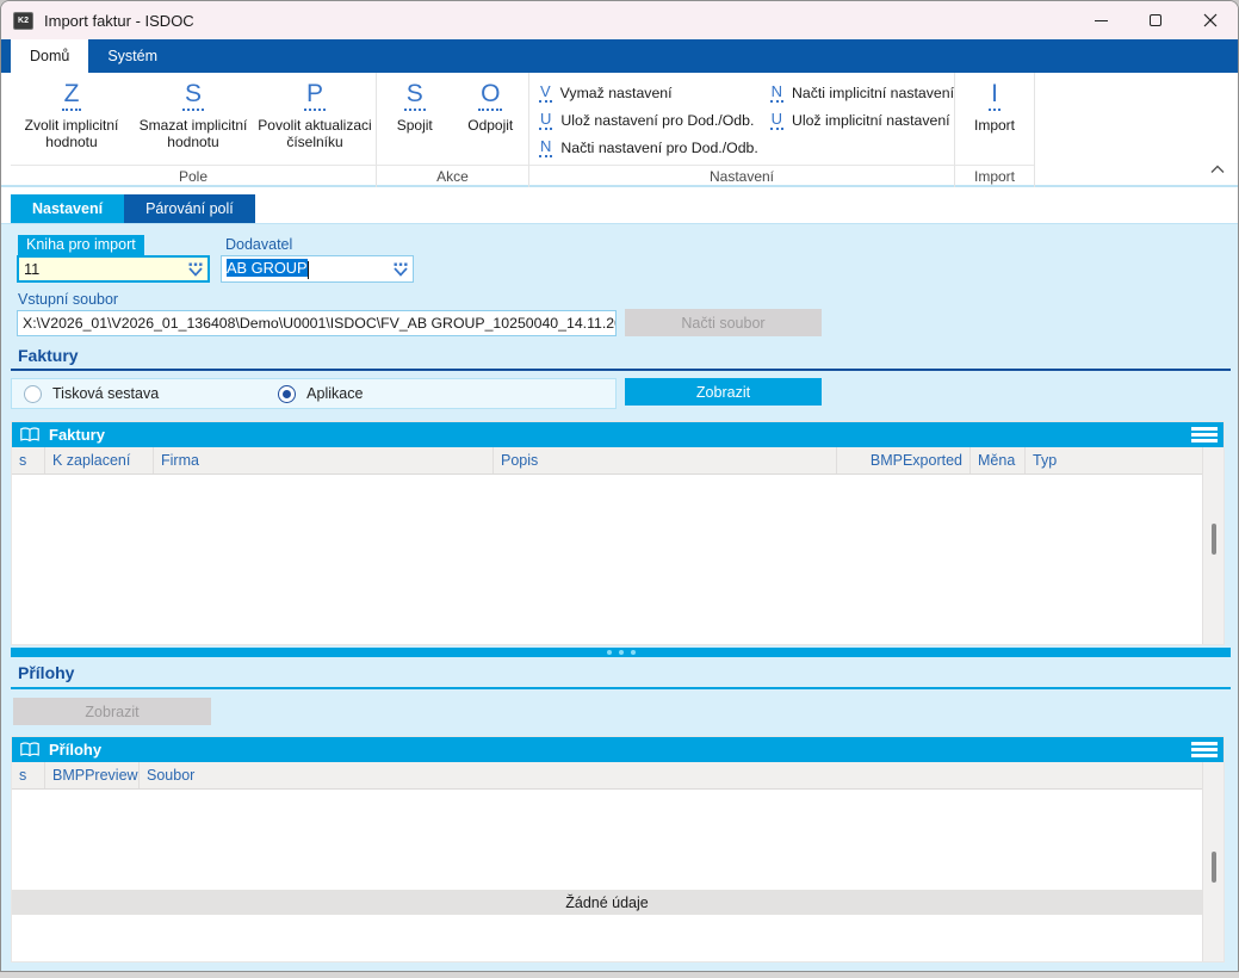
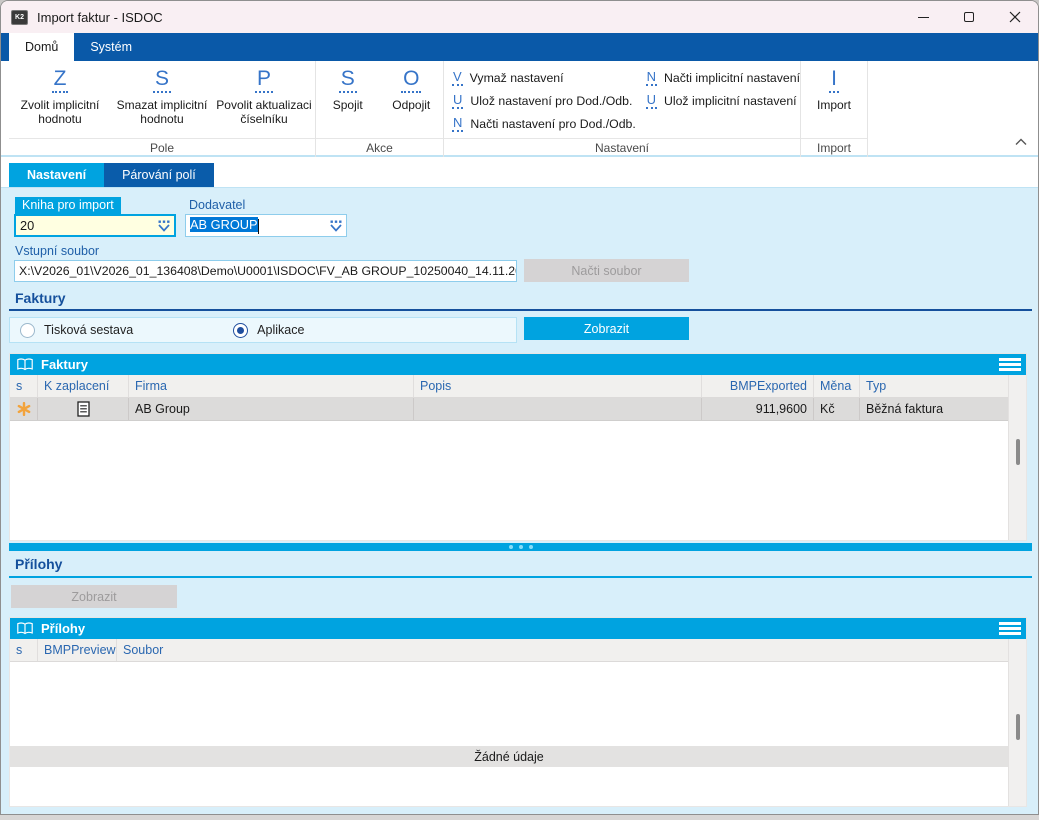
  Import faktur - ISDOC
  Domů
  Systém
  Z
  Zvolit implicitní hodnotu
  S
  Smazat implicitní hodnotu
  P
  Povolit aktualizaci číselníku
  Pole
  S
  Spojit
  O
  Odpojit
  Akce
  V
  Vymaž nastavení
  U
  Ulož nastavení pro Dod./Odb.
  N
  Načti nastavení pro Dod./Odb.
  N
  Načti implicitní nastavení
  U
  Ulož implicitní nastavení
  Nastavení
  I
  Import
  Import
  Nastavení
  Párování polí
  Kniha pro import
- 11
+ 20
  Dodavatel
  AB GROUP
  Vstupní soubor
  X:\V2026_01\V2026_01_136408\Demo\U0001\ISDOC\FV_AB GROUP_10250040_14.11.2
  Načti soubor
  Faktury
  Tisková sestava
  Aplikace
  Zobrazit
  Faktury
  s
  K zaplacení
  Firma
  Popis
  BMPExported
  Měna
  Typ
+ AB Group
+ 911,9600
+ Kč
+ Běžná faktura
  Přílohy
  Zobrazit
  Přílohy
  s
  BMPPreview
  Soubor
  Žádné údaje
